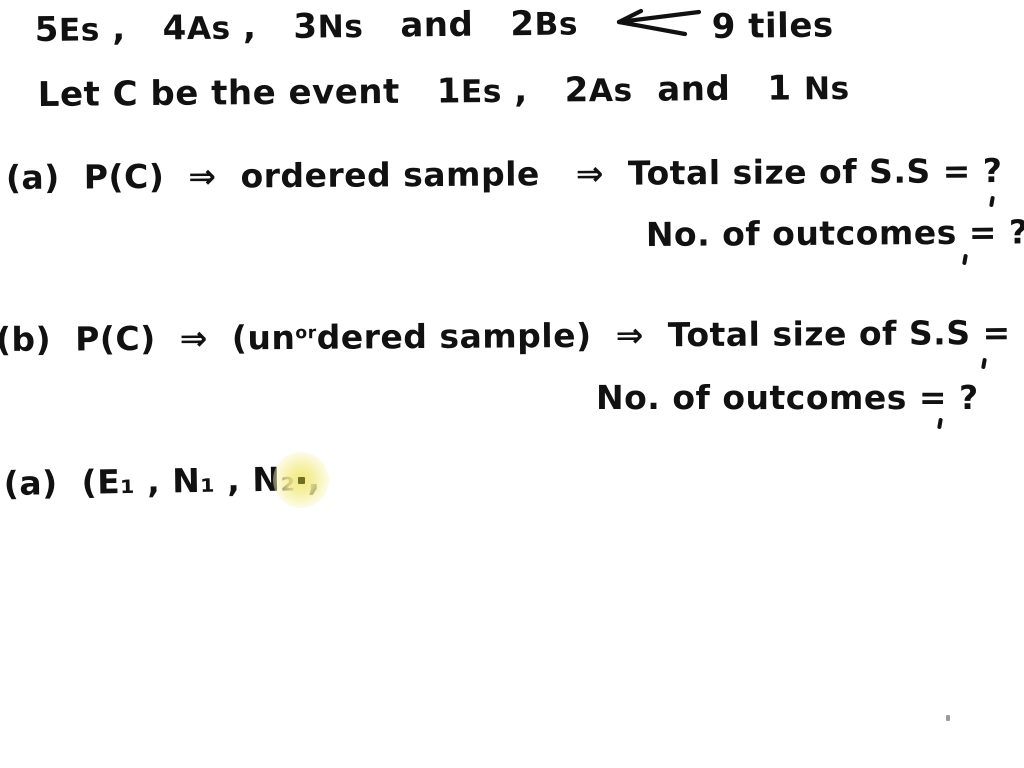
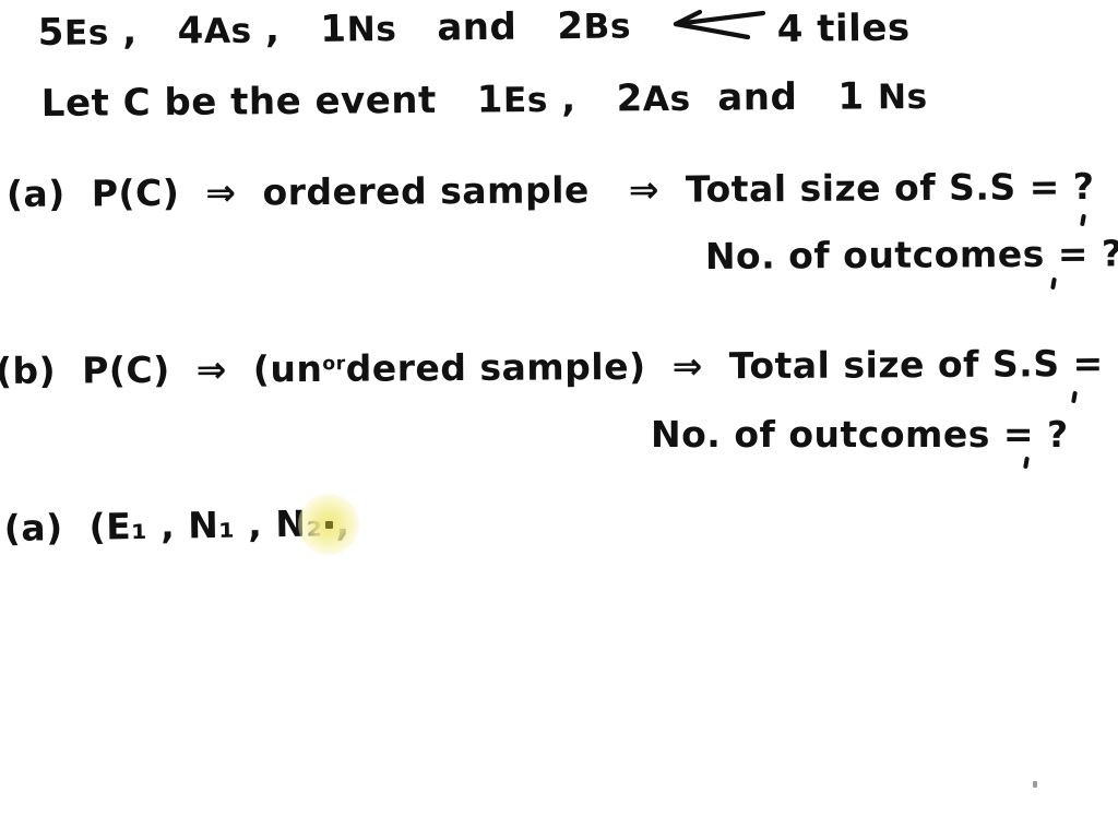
- 5Es , 4As , 3Ns and 2Bs
+ 5Es , 4As , 1Ns and 2Bs
- 9 tiles
+ 4 tiles
  Let C be the event 1Es , 2As and 1 Ns
  (a) P(C) ⇒ ordered sample ⇒ Total size of S.S = ?
  No. of outcomes = ?
  (b) P(C) ⇒ (unordered sample) ⇒ Total size of S.S =
  No. of outcomes = ?
  (a) (E₁ , N₁ , N
